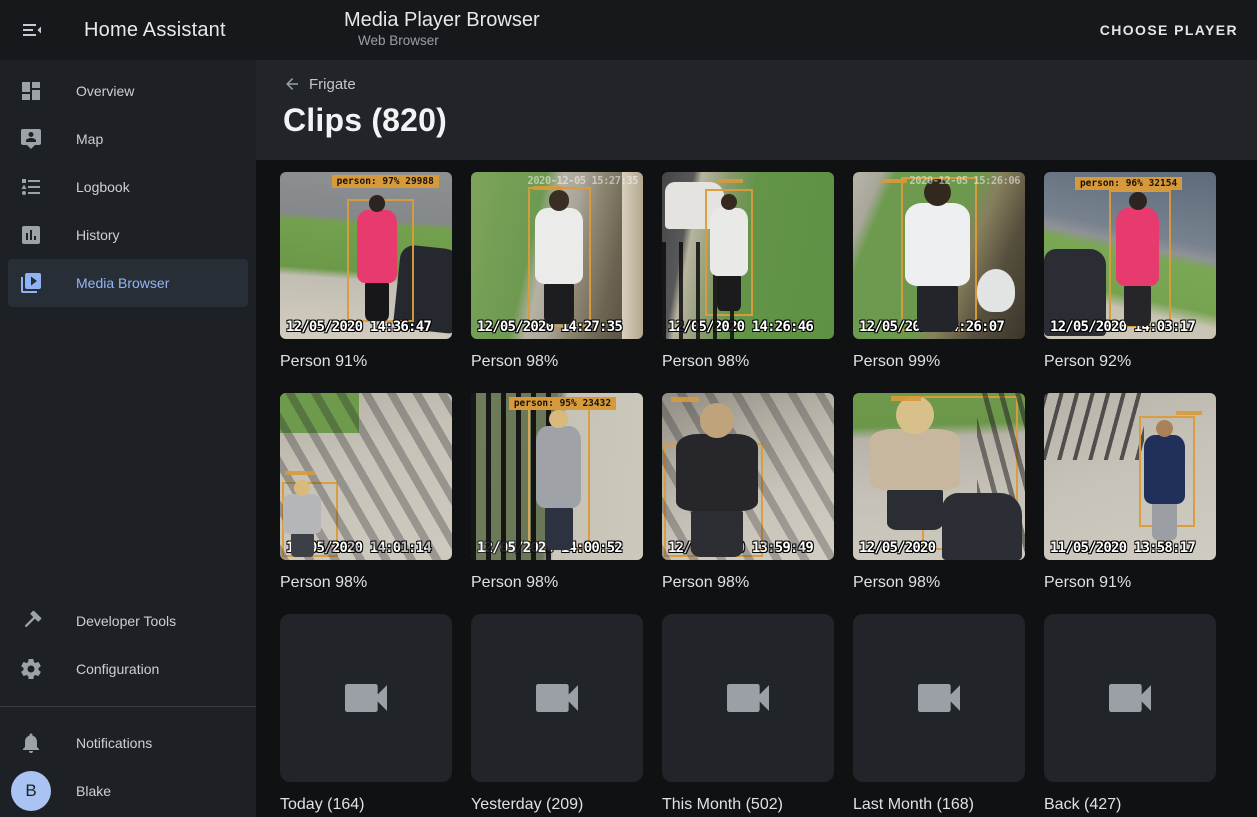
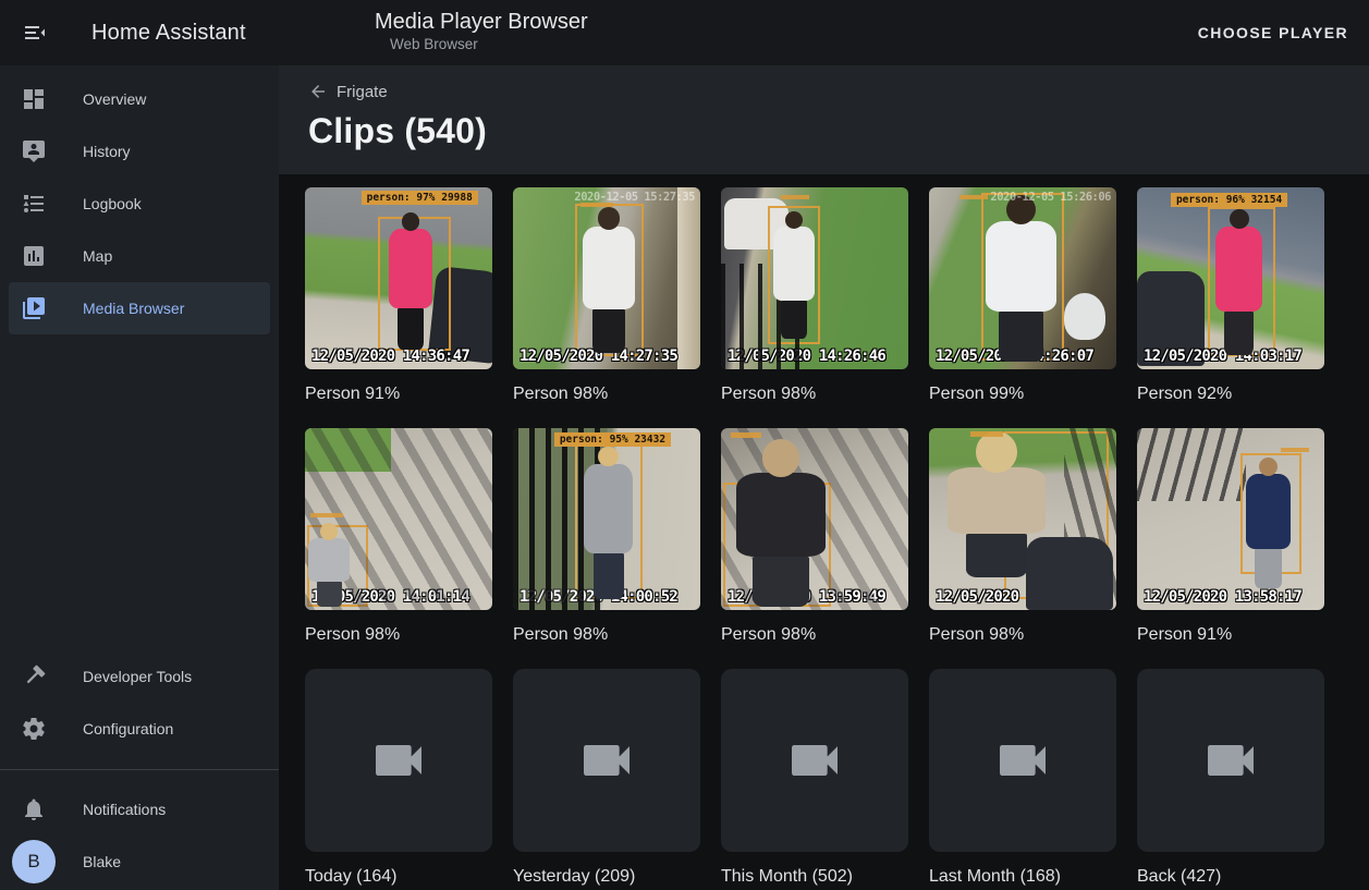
  Home Assistant
  Media Player Browser
  Web Browser
  CHOOSE PLAYER
  Overview
- Map
+ History
  Logbook
- History
+ Map
  Media Browser
  Developer Tools
  Configuration
  Notifications
  B
  Blake
  Frigate
- Clips (820)
+ Clips (540)
  person: 97% 29988
  12/05/2020 14:36:47
  Person 91%
  2020-12-05 15:27:35
  12/05/2020 14:27:35
  Person 98%
  Person 98%
  2020-12-05 15:26:06
  12/05/20:26:07
  Person 99%
  person: 96% 32154
  12/05/2020 14:03:17
  Person 92%
  Person 98%
  person: 95% 23432
  Person 98%
  Person 98%
  Person 98%
- 11/05/2020 13:58:17
+ 12/05/2020 13:58:17
  Person 91%
  Today (164)
  Yesterday (209)
  This Month (502)
  Last Month (168)
  Back (427)
